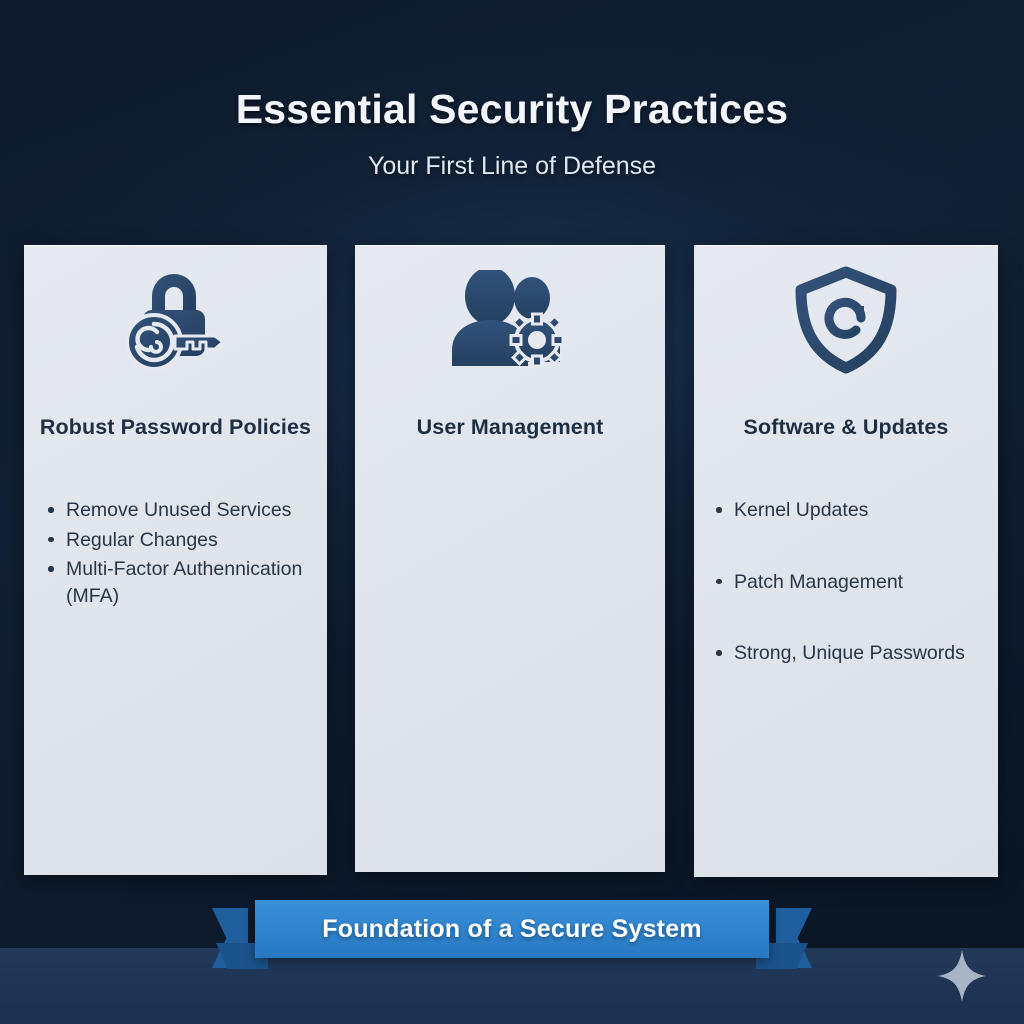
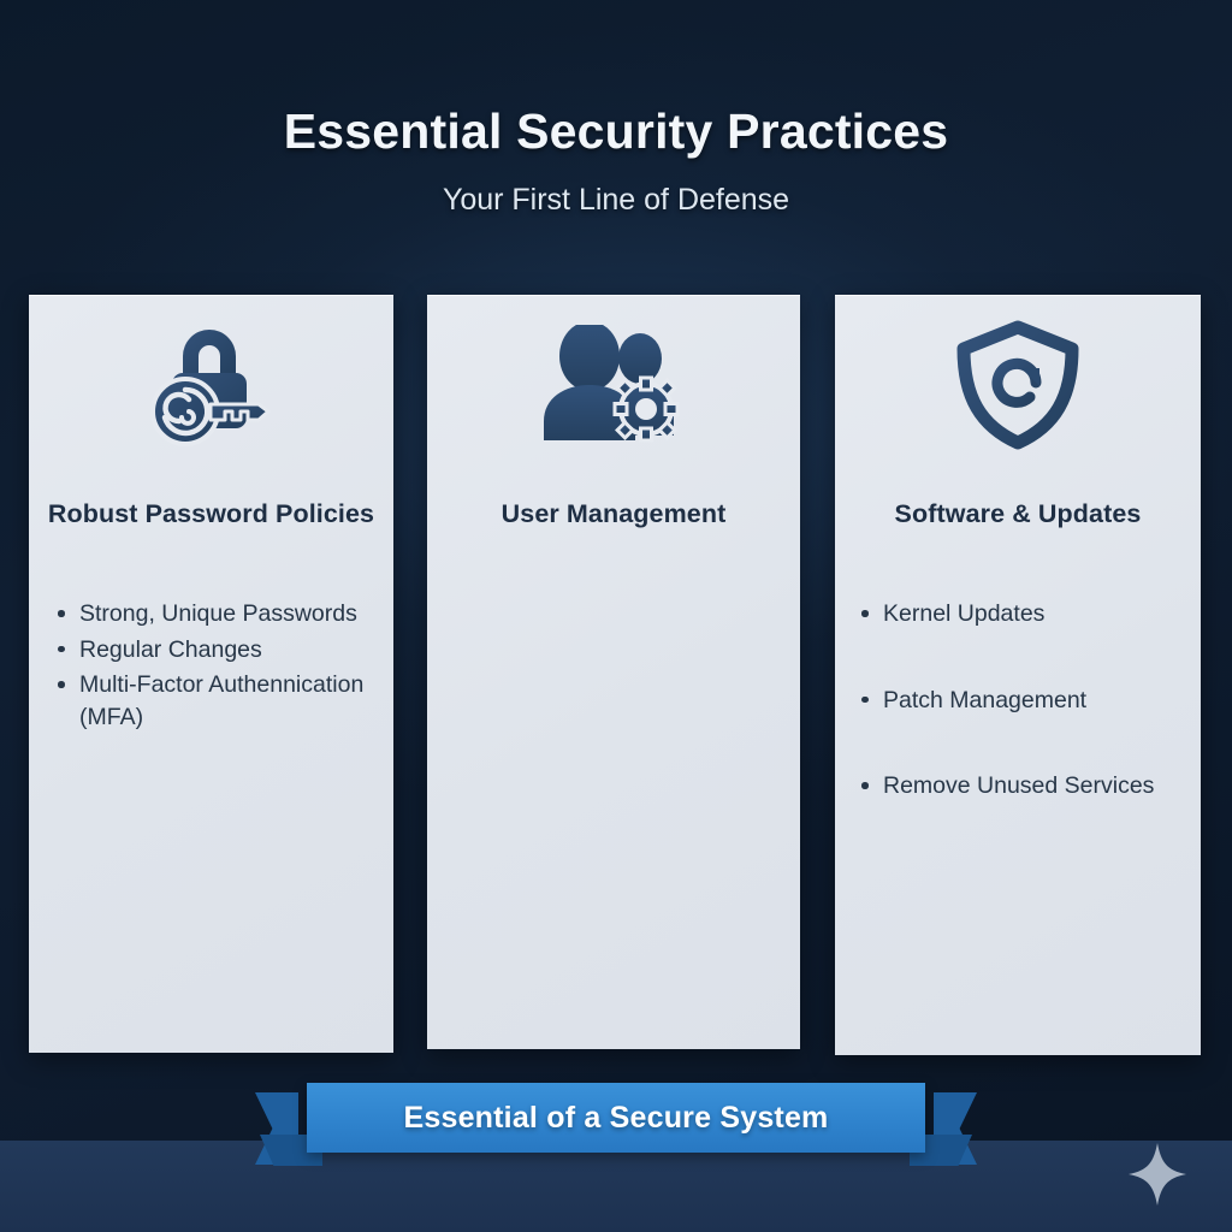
  Essential Security Practices
  Your First Line of Defense
  Robust Password Policies
- Remove Unused Services
+ Strong, Unique Passwords
  Regular Changes
  Multi-Factor Authennication (MFA)
  User Management
  Software & Updates
  Kernel Updates
  Patch Management
- Strong, Unique Passwords
+ Remove Unused Services
- Foundation of a Secure System
+ Essential of a Secure System
